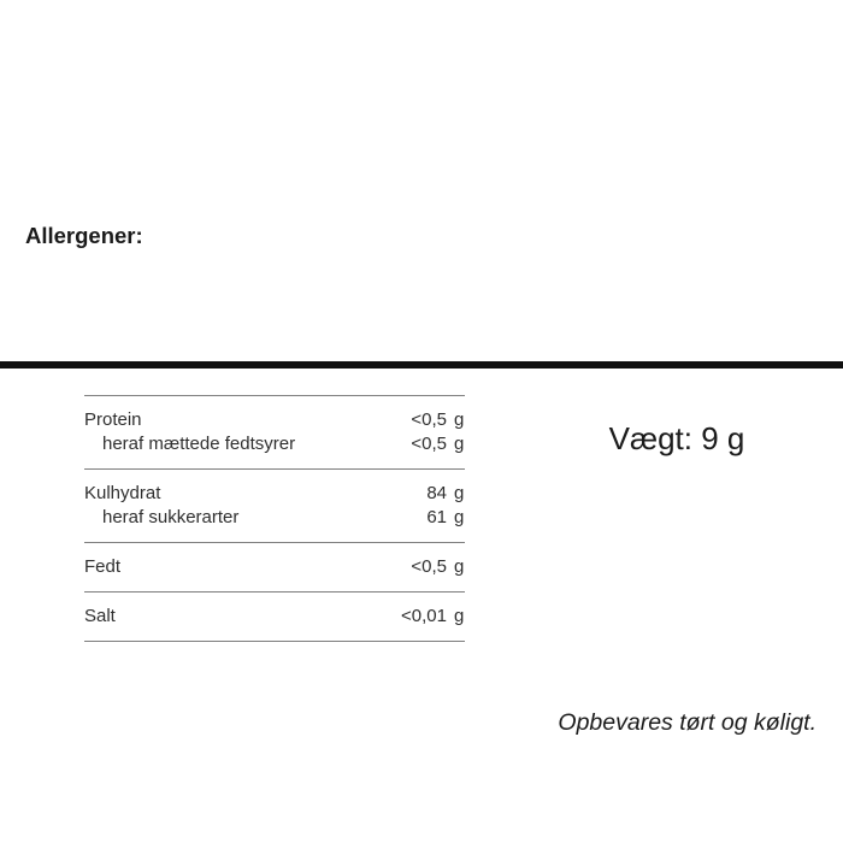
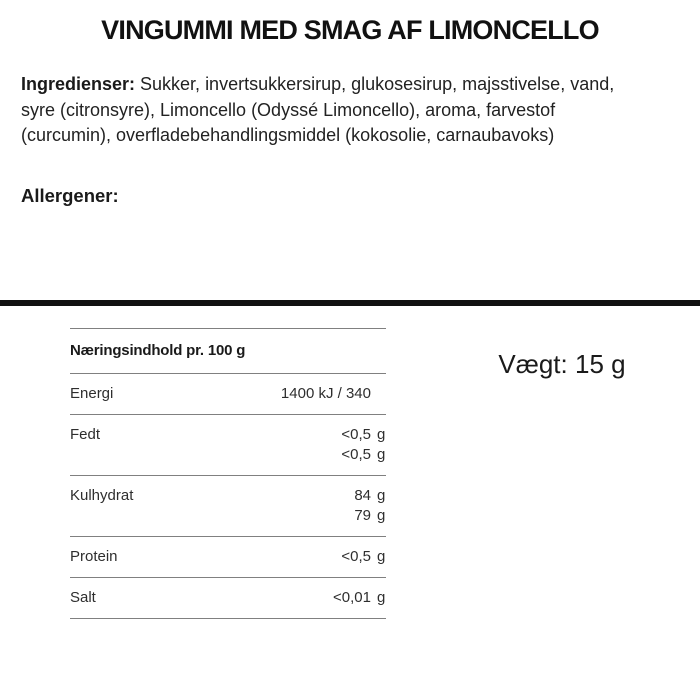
+ VINGUMMI MED SMAG AF LIMONCELLO
+ Ingredienser: Sukker, invertsukkersirup, glukosesirup, majsstivelse, vand,
+ syre (citronsyre), Limoncello (Odyssé Limoncello), aroma, farvestof
+ (curcumin), overfladebehandlingsmiddel (kokosolie, carnaubavoks)
  Allergener:
+ Næringsindhold pr. 100 g
+ Energi
+ 1400 kJ / 340
- Protein
+ Fedt
  <0,5
  g
- heraf mættede fedtsyrer
  <0,5
  g
  Kulhydrat
  84
  g
- heraf sukkerarter
- 61
+ 79
  g
- Fedt
+ Protein
  <0,5
  g
  Salt
  <0,01
  g
- Vægt: 9 g
+ Vægt: 15 g
- Opbevares tørt og køligt.
